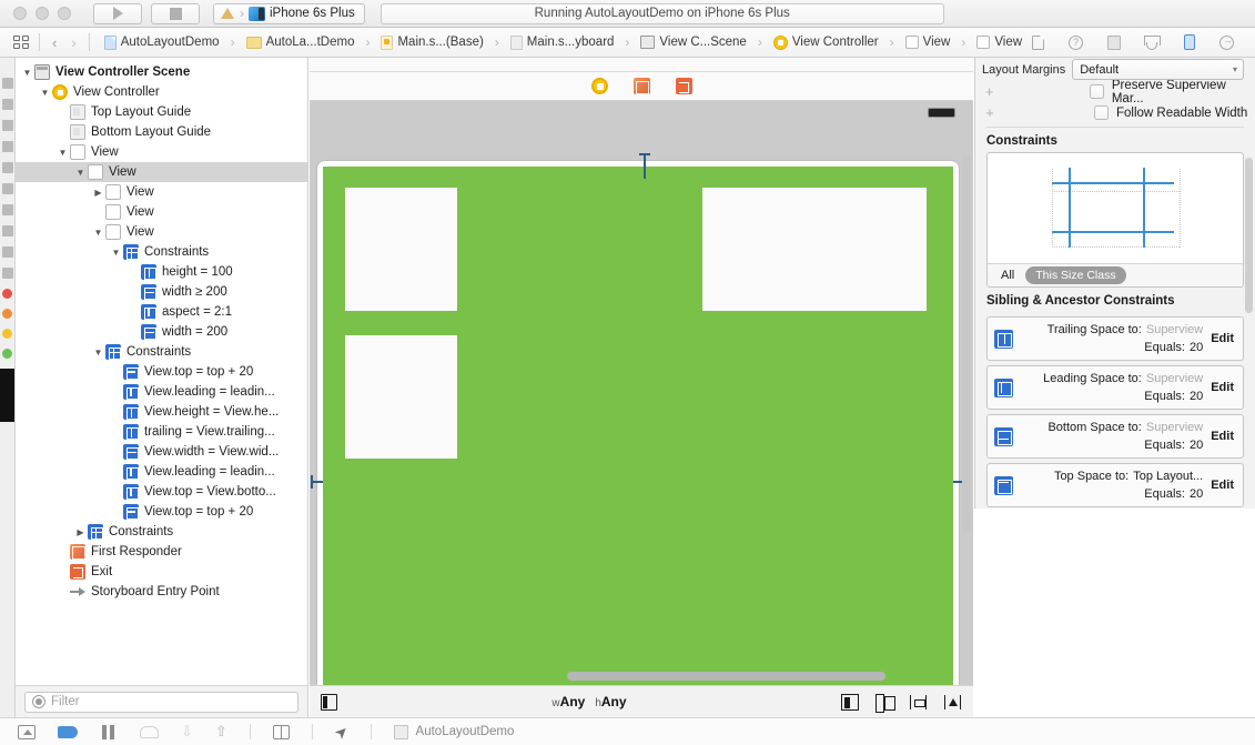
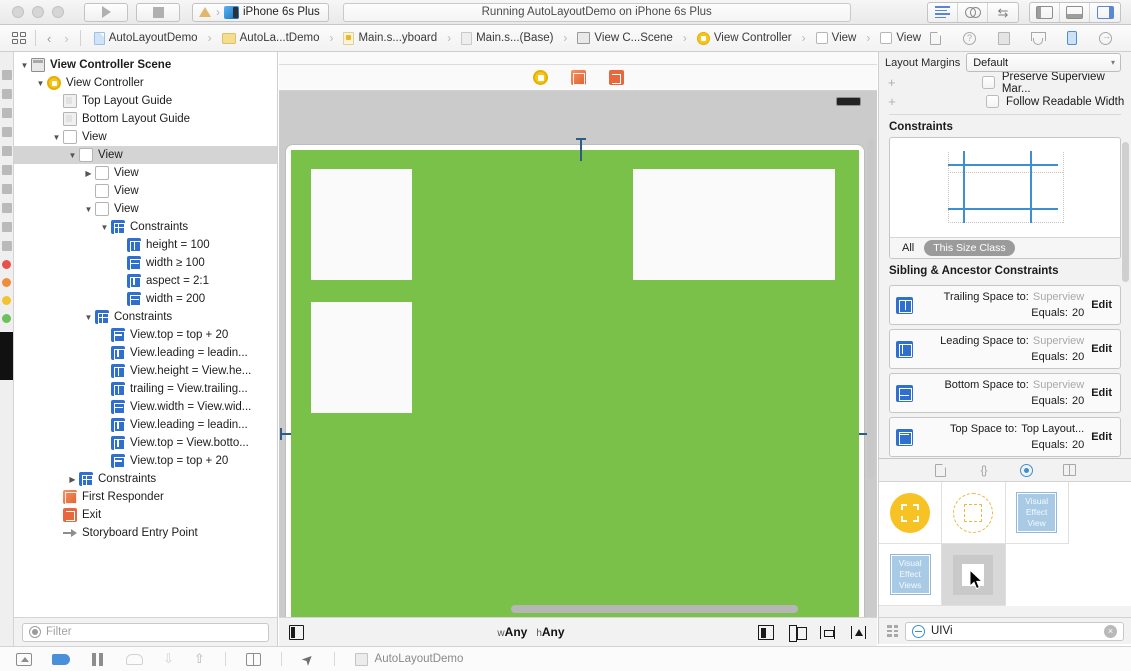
  ›
  iPhone 6s Plus
  Running AutoLayoutDemo on iPhone 6s Plus
+ ⇆
  ‹
  ›
  AutoLayoutDemo
  ›
  AutoLa...tDemo
  ›
- Main.s...(Base)
+ Main.s...yboard
  ›
- Main.s...yboard
+ Main.s...(Base)
  ›
  View C...Scene
  ›
  View Controller
  ›
  View
  ›
  View
  ?
  ▼
  View Controller Scene
  ▼
  View Controller
  Top Layout Guide
  Bottom Layout Guide
  ▼
  View
  ▼
  View
  ▶
  View
  View
  ▼
  View
  ▼
  Constraints
  height = 100
- width ≥ 200
+ width ≥ 100
  aspect = 2:1
  width = 200
  ▼
  Constraints
  View.top = top + 20
  View.leading = leadin...
  View.height = View.he...
  trailing = View.trailing...
  View.width = View.wid...
  View.leading = leadin...
  View.top = View.botto...
  View.top = top + 20
  ▶
  Constraints
  First Responder
  Exit
  Storyboard Entry Point
  Filter
  wAny
  hAny
  Layout Margins
  Default
  ▾
  +
  Preserve Superview Mar...
  +
  Follow Readable Width
  Constraints
  All
  This Size Class
  Sibling & Ancestor Constraints
  Trailing Space to:
  Superview
  Equals:
  20
  Edit
  Leading Space to:
  Superview
  Equals:
  20
  Edit
  Bottom Space to:
  Superview
  Equals:
  20
  Edit
  Top Space to:
  Top Layout...
  Equals:
  20
  Edit
+ {}
+ Visual Effect View
+ Visual Effect Views
+ UIVi
+ ×
  ⇩
  ⇧
  AutoLayoutDemo
